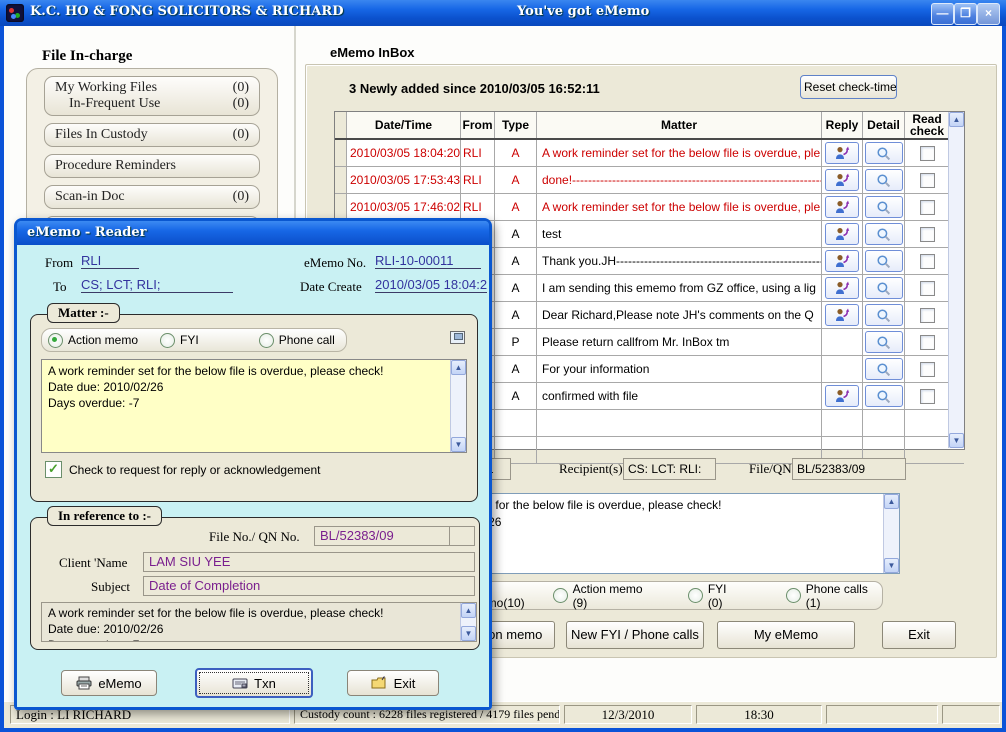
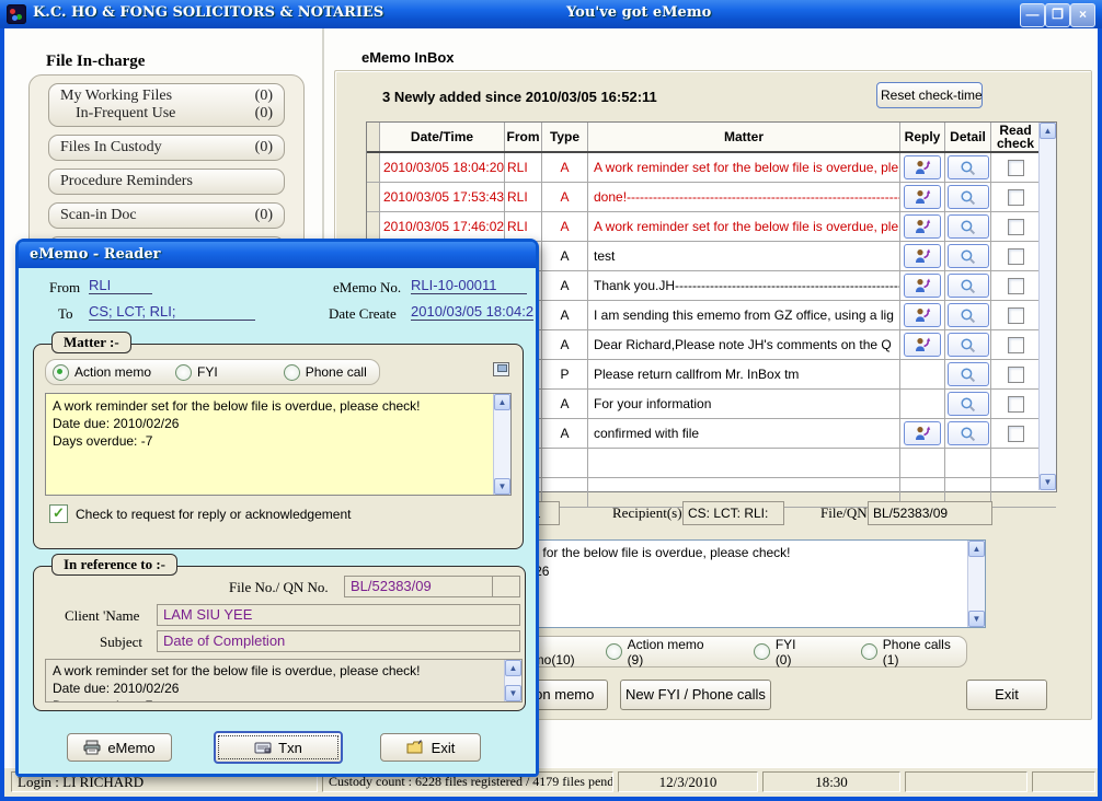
- K.C. HO & FONG SOLICITORS & RICHARD
+ K.C. HO & FONG SOLICITORS & NOTARIES
  You've got eMemo
  —
  ❐
  ×
  File In-charge
  My Working Files
  (0)
  In-Frequent Use
  (0)
  Files In Custody
  (0)
  Procedure Reminders
  Scan-in Doc
  (0)
  eMemo InBox
  3 Newly added since 2010/03/05 16:52:11
  Reset check-time
  Date/Time
  From
  Type
  Matter
  Reply
  Detail
  Read check
  2010/03/05 18:04:20
  RLI
  A
  A work reminder set for the below file is overdue, ple
  2010/03/05 17:53:43
  RLI
  A
  done!---------------------------------------------------------------
  2010/03/05 17:46:02
  RLI
  A
  A work reminder set for the below file is overdue, ple
  A
  test
  A
  Thank you.JH----------------------------------------------------
  A
  I am sending this ememo from GZ office, using a lig
  A
  Dear Richard,Please note JH's comments on the Q
  P
  Please return callfrom Mr. InBox tm
  A
  For your information
  A
  confirmed with file
  ▲
  ▼
  Recipient(s)
  CS: LCT: RLI:
  File/QN
  BL/52383/09
  ▲
  ▼
  Action memo (9)
  FYI (0)
  Phone calls (1)
  New FYI / Phone calls
- My eMemo
  Exit
  Login : LI RICHARD
  Custody count : 6228 files registered / 4179 files pend
  12/3/2010
  18:30
  eMemo - Reader
  From
  RLI
  eMemo No.
  RLI-10-00011
  To
  CS; LCT; RLI;
  Date Create
  2010/03/05 18:04:2
  Matter :-
  Action memo
  FYI
  Phone call
  A work reminder set for the below file is overdue, please check!
  Date due: 2010/02/26
  Days overdue: -7
  ▲
  ▼
  ✓
  Check to request for reply or acknowledgement
  In reference to :-
  File No./ QN No.
  BL/52383/09
  Client 'Name
  LAM SIU YEE
  Subject
  Date of Completion
  A work reminder set for the below file is overdue, please check!
  Date due: 2010/02/26
  ▲
  ▼
  eMemo
  Txn
  Exit
